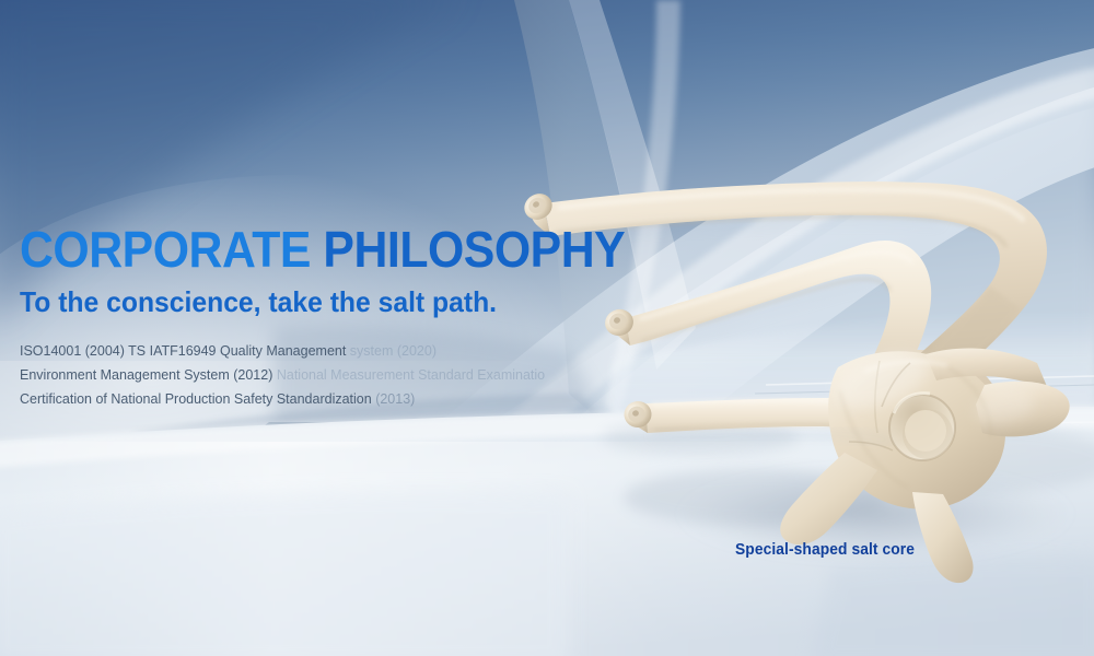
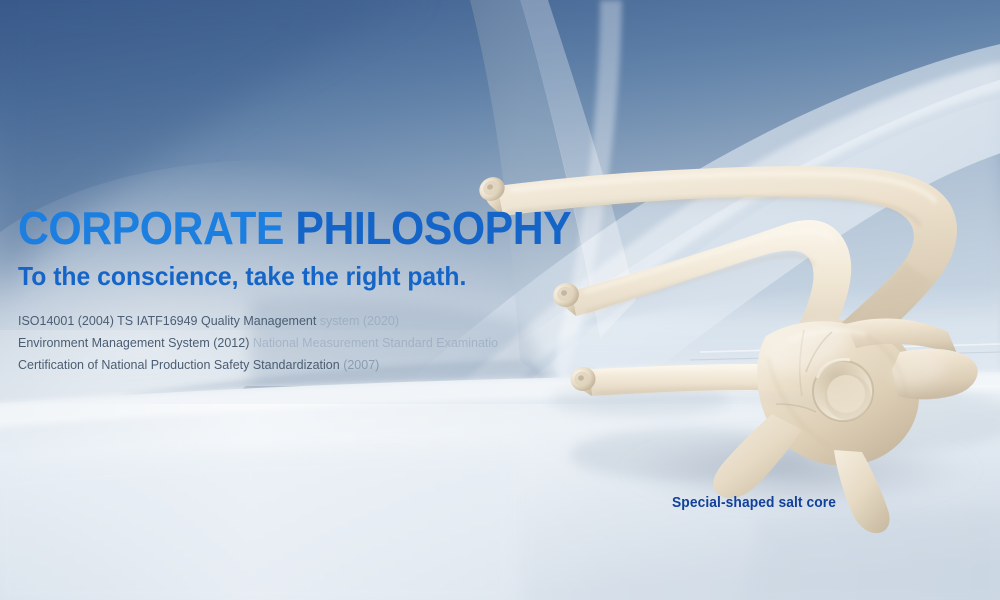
  CORPORATE PHILOSOPHY
- To the conscience, take the salt path.
+ To the conscience, take the right path.
  ISO14001 (2004) TS IATF16949 Quality Management system (2020)
  Environment Management System (2012) National Measurement Standard Examinatio
- Certification of National Production Safety Standardization (2013)
+ Certification of National Production Safety Standardization (2007)
  Special-shaped salt core
